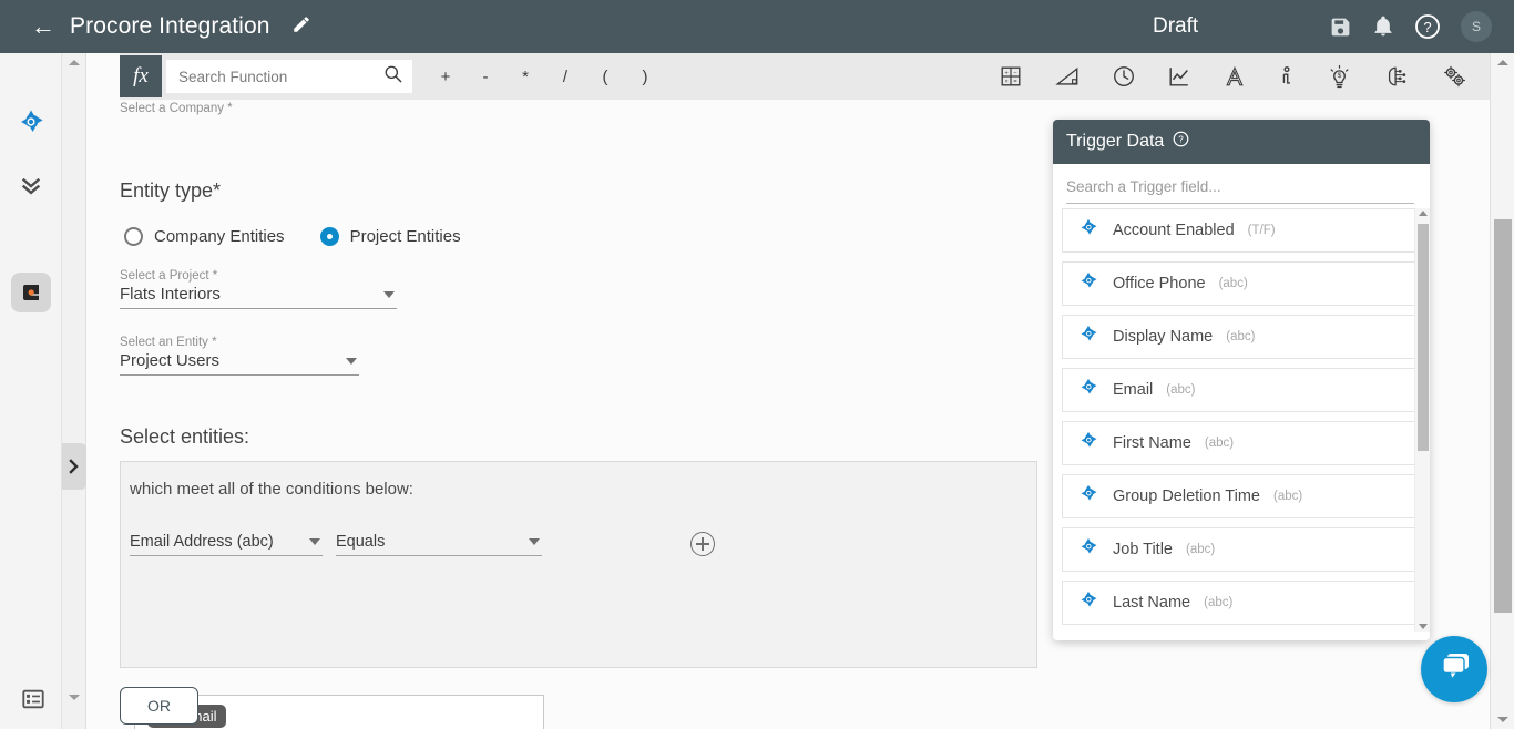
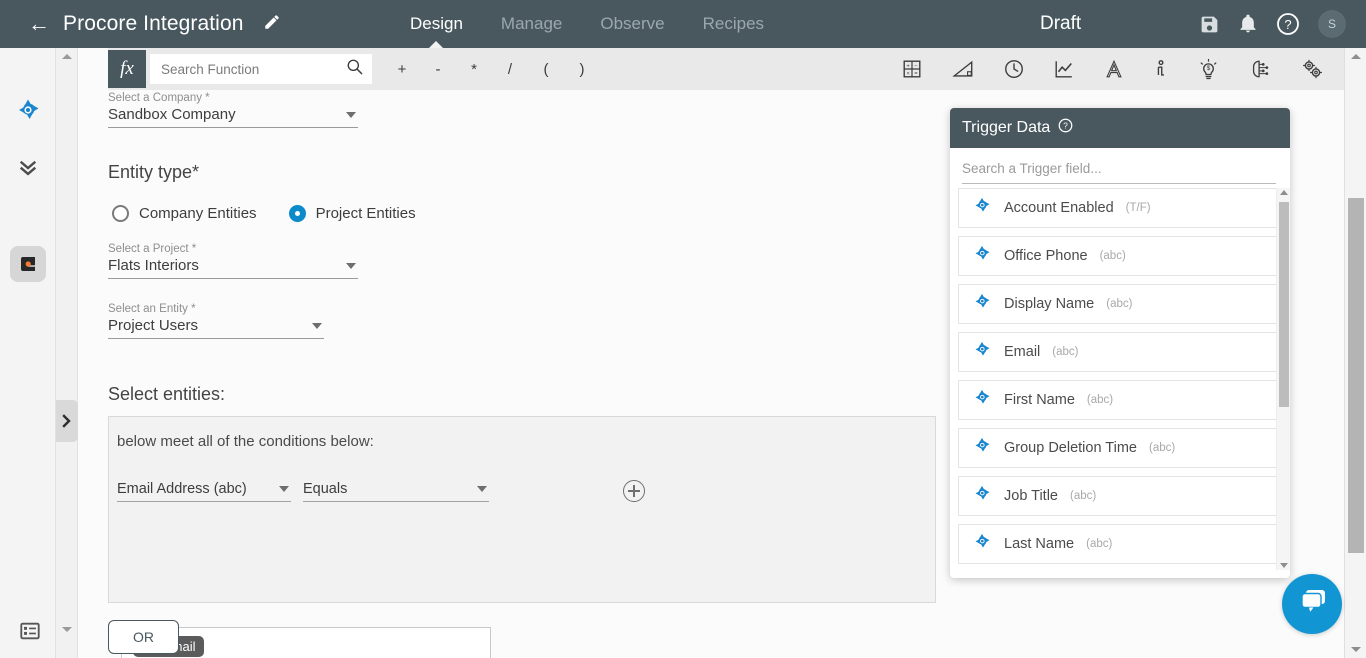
  ←
  Procore Integration
+ Design
+ Manage
+ Observe
+ Recipes
  Draft
  ?
  S
  fx
  Search Function
  +
  -
  *
  /
  (
  )
  Select a Company *
+ Sandbox Company
  Entity type*
  Company Entities
  Project Entities
  Select a Project *
  Flats Interiors
  Select an Entity *
  Project Users
  Select entities:
- which meet all of the conditions below:
+ below meet all of the conditions below:
  Email Address (abc)
  Equals
  OR
  Trigger Data
  ?
  Search a Trigger field...
  Account Enabled
  (T/F)
  Office Phone
  (abc)
  Display Name
  (abc)
  Email
  (abc)
  First Name
  (abc)
  Group Deletion Time
  (abc)
  Job Title
  (abc)
  Last Name
  (abc)
